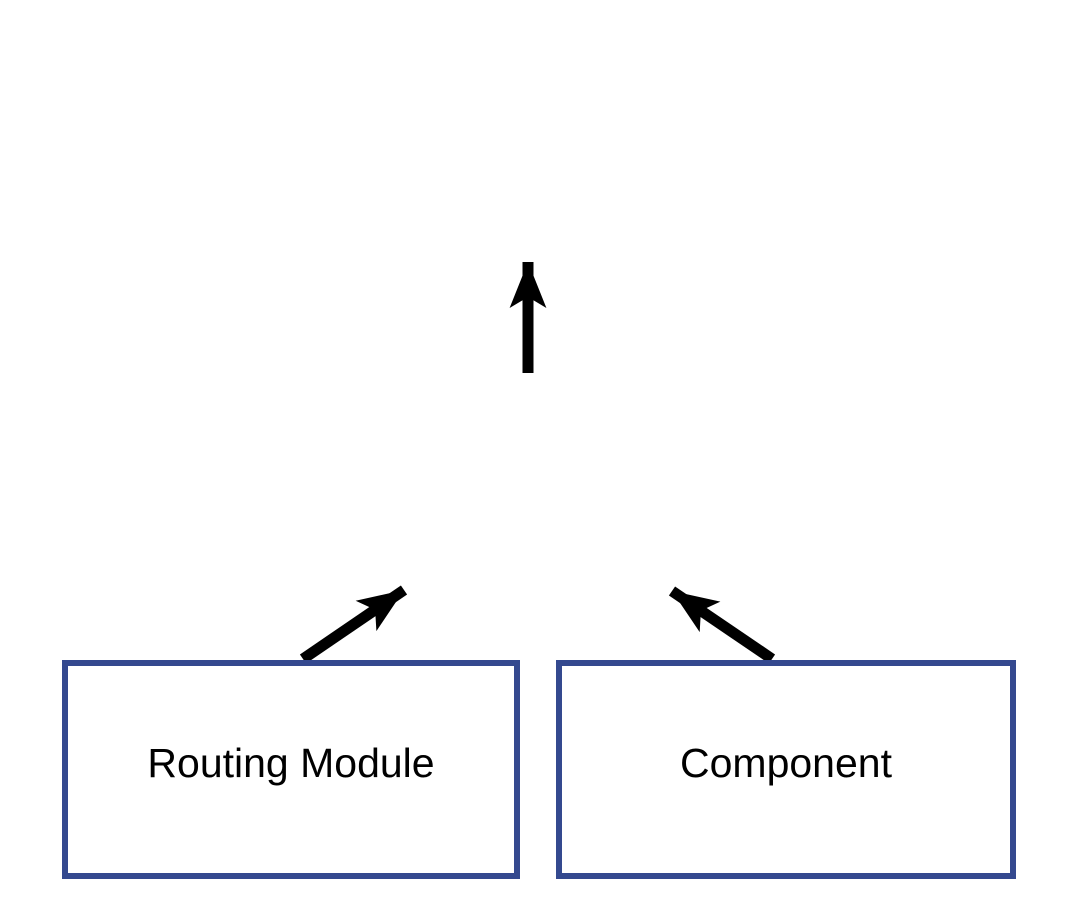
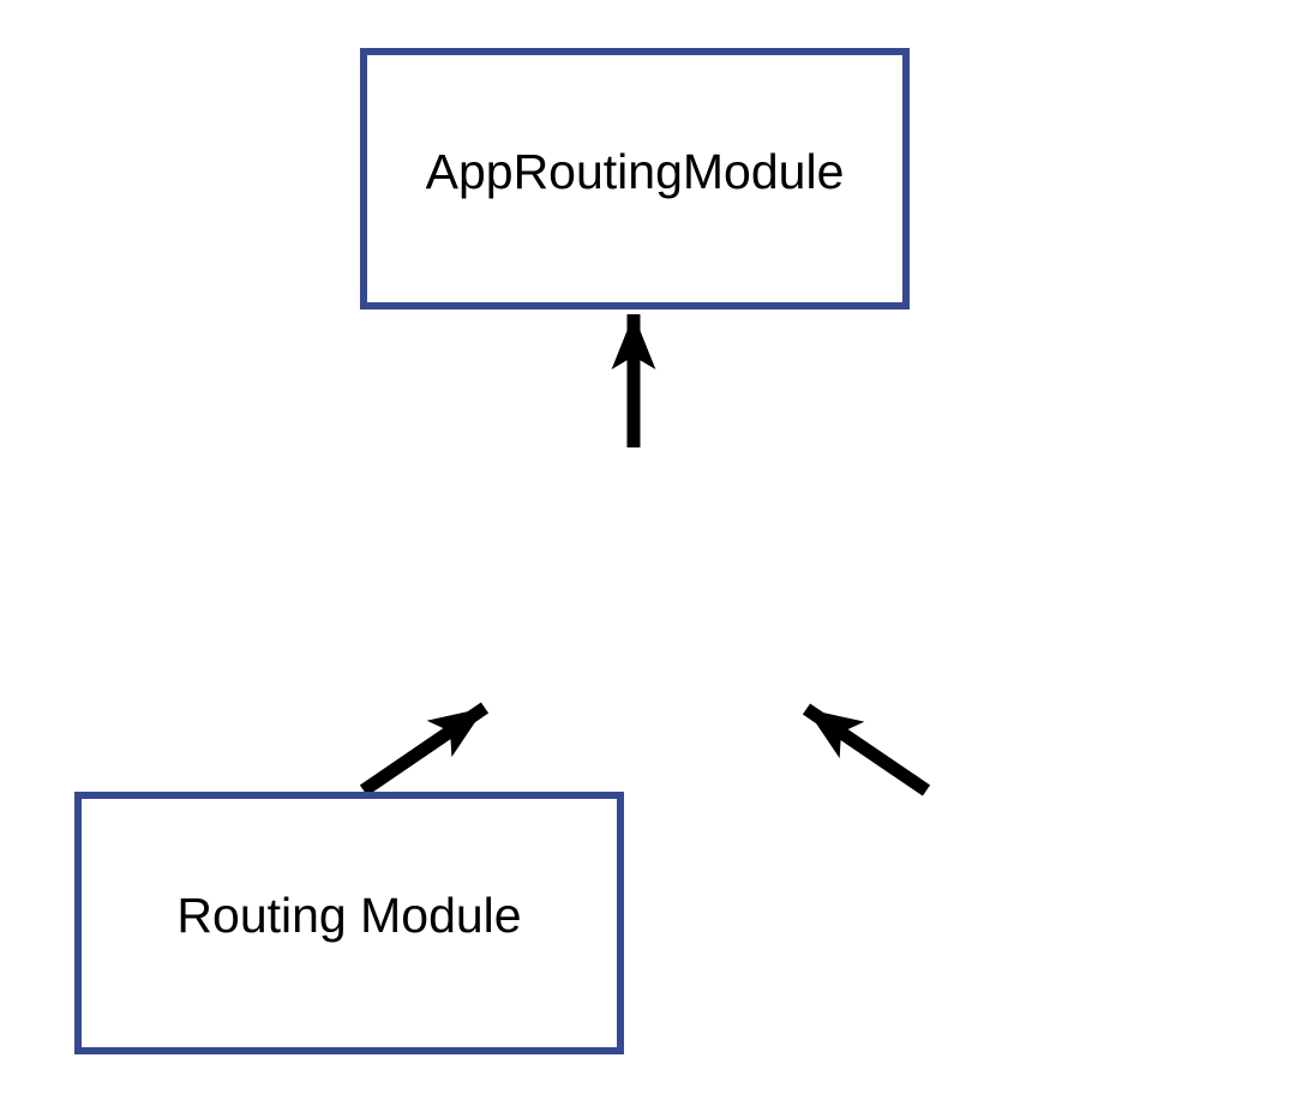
+ AppRoutingModule
  Routing Module
- Component
